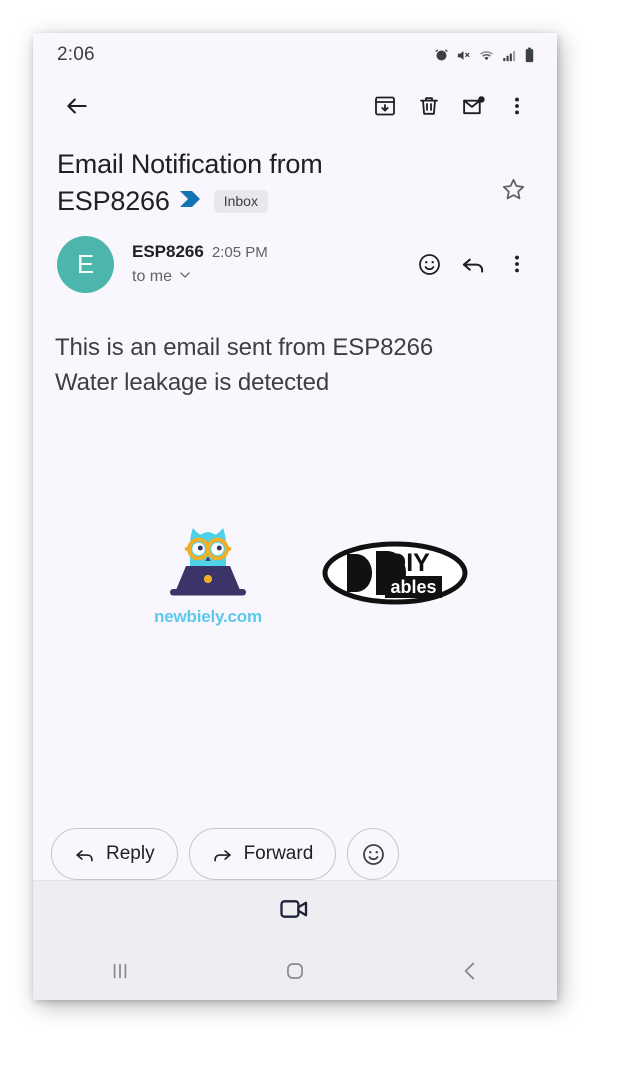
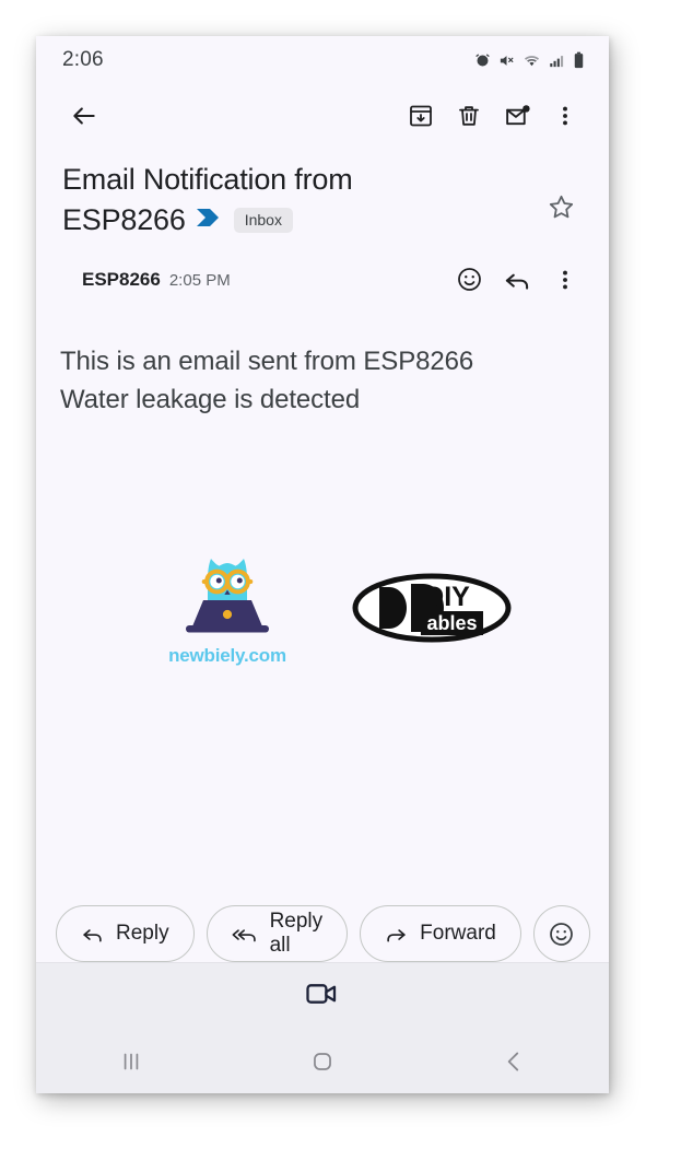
  2:06
  Email Notification from
  ESP8266
  Inbox
- E
  ESP8266
  2:05 PM
- to me
  This is an email sent from ESP8266
  Water leakage is detected
  newbiely.com
  DIY
  ables
  Reply
+ Reply all
  Forward
